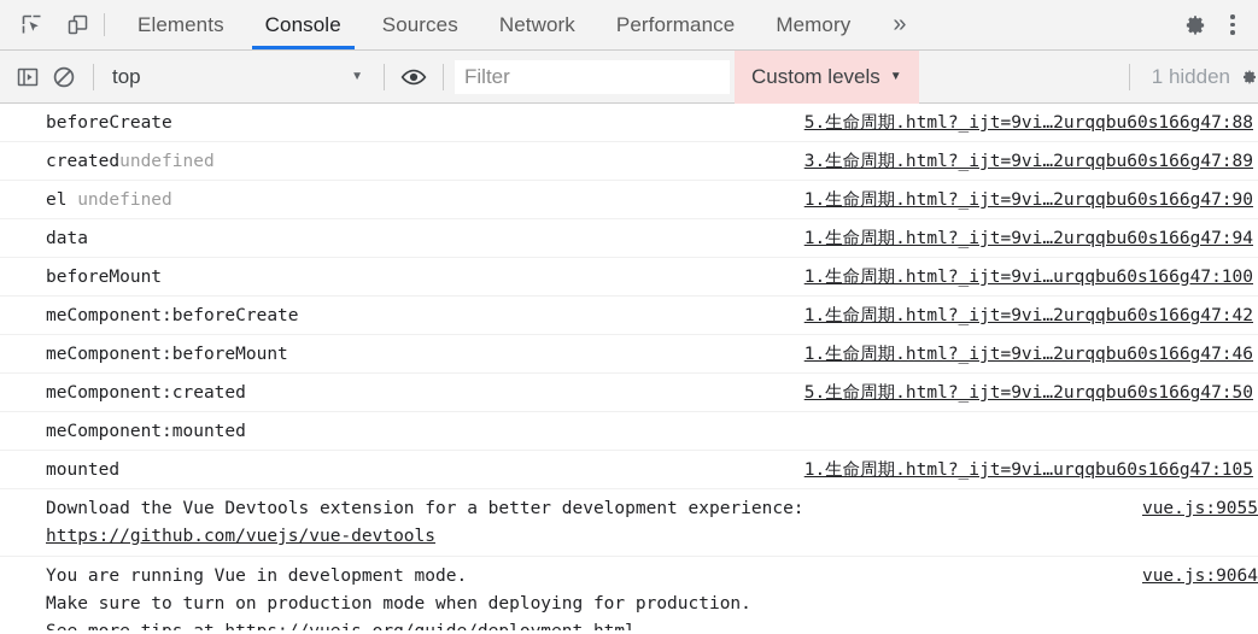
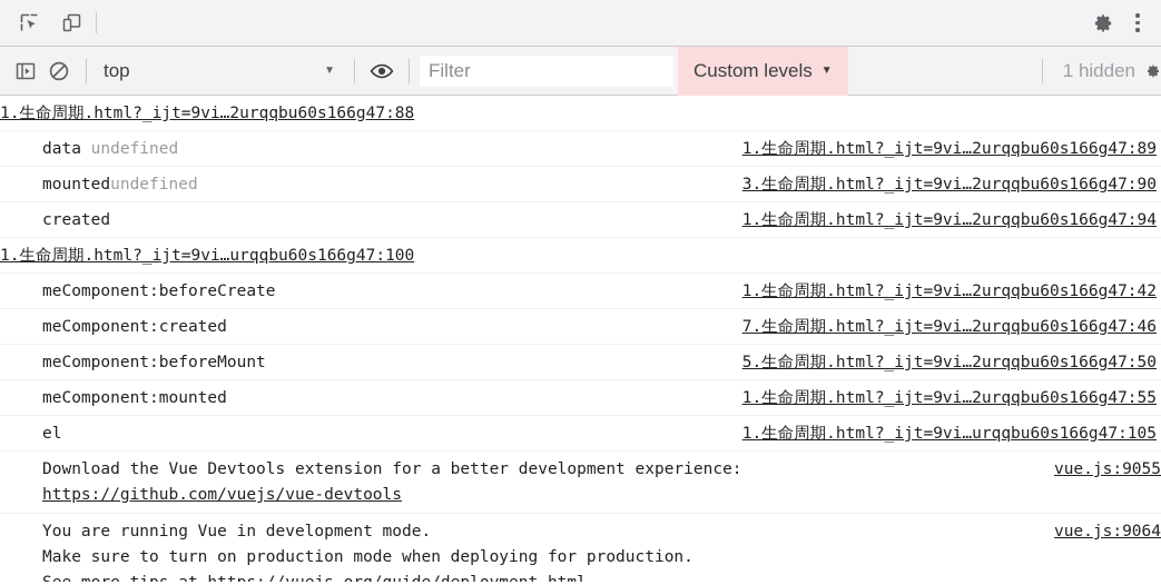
- Elements
- Console
- Sources
- Network
- Performance
- Memory
- »
  top
  ▼
  Filter
  Custom levels
  ▼
  1 hidden
- beforeCreate
- 5.生命周期.html?_ijt=9vi…2urqqbu60s166g47:88
+ 1.生命周期.html?_ijt=9vi…2urqqbu60s166g47:88
- createdundefined
+ data undefined
- 3.生命周期.html?_ijt=9vi…2urqqbu60s166g47:89
+ 1.生命周期.html?_ijt=9vi…2urqqbu60s166g47:89
- el undefined
+ mountedundefined
- 1.生命周期.html?_ijt=9vi…2urqqbu60s166g47:90
+ 3.生命周期.html?_ijt=9vi…2urqqbu60s166g47:90
- data
+ created
  1.生命周期.html?_ijt=9vi…2urqqbu60s166g47:94
- beforeMount
  1.生命周期.html?_ijt=9vi…urqqbu60s166g47:100
  meComponent:beforeCreate
  1.生命周期.html?_ijt=9vi…2urqqbu60s166g47:42
- meComponent:beforeMount
+ meComponent:created
- 1.生命周期.html?_ijt=9vi…2urqqbu60s166g47:46
+ 7.生命周期.html?_ijt=9vi…2urqqbu60s166g47:46
- meComponent:created
+ meComponent:beforeMount
  5.生命周期.html?_ijt=9vi…2urqqbu60s166g47:50
  meComponent:mounted
+ 1.生命周期.html?_ijt=9vi…2urqqbu60s166g47:55
- mounted
+ el
  1.生命周期.html?_ijt=9vi…urqqbu60s166g47:105
  Download the Vue Devtools extension for a better development experience: https://github.com/vuejs/vue-devtools
  vue.js:9055
  vue.js:9064
